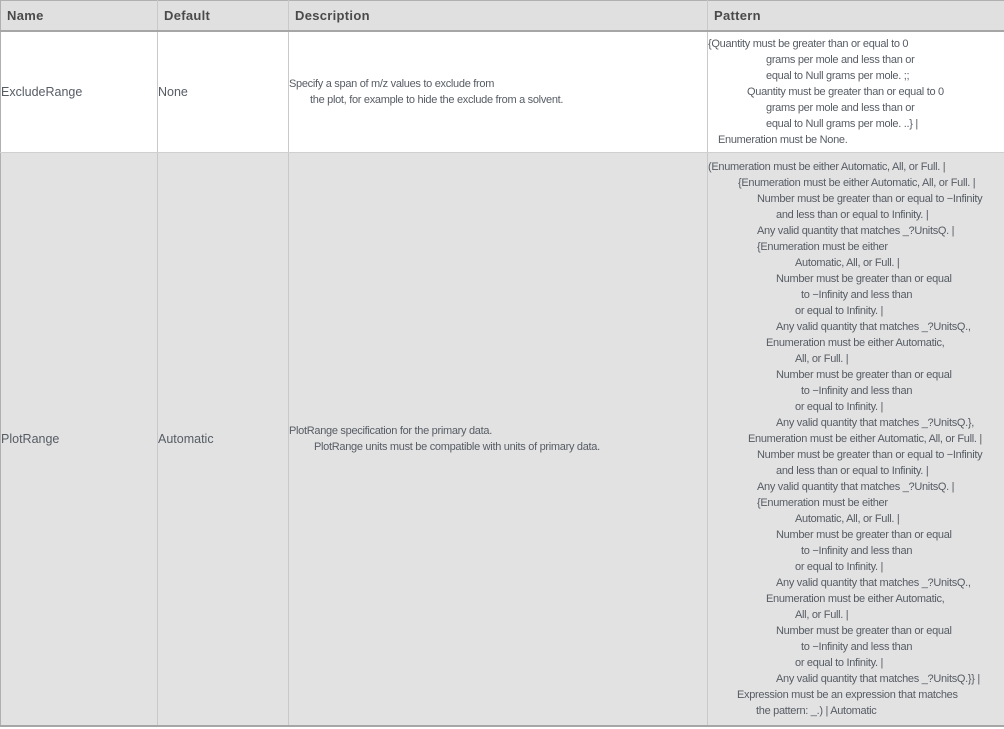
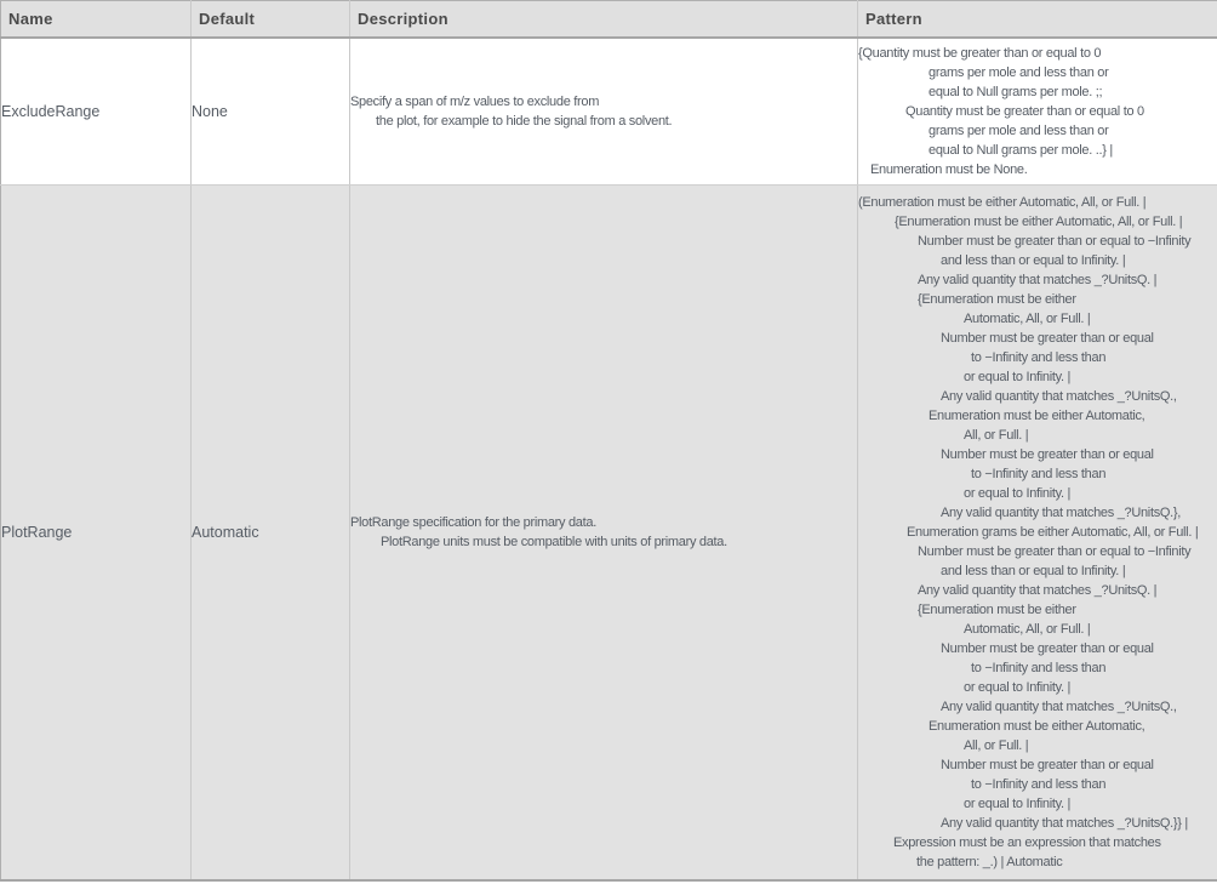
  Name	Default	Description	Pattern
- ExcludeRange	None	Specify a span of m/z values to exclude fromthe plot, for example to hide the exclude from a solvent.	{Quantity must be greater than or equal to 0grams per mole and less than orequal to Null grams per mole. ;;Quantity must be greater than or equal to 0grams per mole and less than orequal to Null grams per mole. ..} |Enumeration must be None.
+ ExcludeRange	None	Specify a span of m/z values to exclude fromthe plot, for example to hide the signal from a solvent.	{Quantity must be greater than or equal to 0grams per mole and less than orequal to Null grams per mole. ;;Quantity must be greater than or equal to 0grams per mole and less than orequal to Null grams per mole. ..} |Enumeration must be None.
- PlotRange	Automatic	PlotRange specification for the primary data.PlotRange units must be compatible with units of primary data.	(Enumeration must be either Automatic, All, or Full. |{Enumeration must be either Automatic, All, or Full. |Number must be greater than or equal to −Infinityand less than or equal to Infinity. |Any valid quantity that matches _?UnitsQ. |{Enumeration must be eitherAutomatic, All, or Full. |Number must be greater than or equalto −Infinity and less thanor equal to Infinity. |Any valid quantity that matches _?UnitsQ.,Enumeration must be either Automatic,All, or Full. |Number must be greater than or equalto −Infinity and less thanor equal to Infinity. |Any valid quantity that matches _?UnitsQ.},Enumeration must be either Automatic, All, or Full. |Number must be greater than or equal to −Infinityand less than or equal to Infinity. |Any valid quantity that matches _?UnitsQ. |{Enumeration must be eitherAutomatic, All, or Full. |Number must be greater than or equalto −Infinity and less thanor equal to Infinity. |Any valid quantity that matches _?UnitsQ.,Enumeration must be either Automatic,All, or Full. |Number must be greater than or equalto −Infinity and less thanor equal to Infinity. |Any valid quantity that matches _?UnitsQ.}} |Expression must be an expression that matchesthe pattern: _.) | Automatic
+ PlotRange	Automatic	PlotRange specification for the primary data.PlotRange units must be compatible with units of primary data.	(Enumeration must be either Automatic, All, or Full. |{Enumeration must be either Automatic, All, or Full. |Number must be greater than or equal to −Infinityand less than or equal to Infinity. |Any valid quantity that matches _?UnitsQ. |{Enumeration must be eitherAutomatic, All, or Full. |Number must be greater than or equalto −Infinity and less thanor equal to Infinity. |Any valid quantity that matches _?UnitsQ.,Enumeration must be either Automatic,All, or Full. |Number must be greater than or equalto −Infinity and less thanor equal to Infinity. |Any valid quantity that matches _?UnitsQ.},Enumeration grams be either Automatic, All, or Full. |Number must be greater than or equal to −Infinityand less than or equal to Infinity. |Any valid quantity that matches _?UnitsQ. |{Enumeration must be eitherAutomatic, All, or Full. |Number must be greater than or equalto −Infinity and less thanor equal to Infinity. |Any valid quantity that matches _?UnitsQ.,Enumeration must be either Automatic,All, or Full. |Number must be greater than or equalto −Infinity and less thanor equal to Infinity. |Any valid quantity that matches _?UnitsQ.}} |Expression must be an expression that matchesthe pattern: _.) | Automatic
